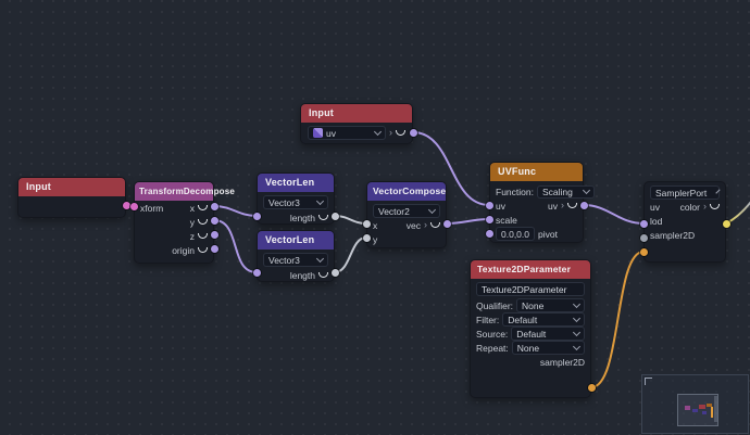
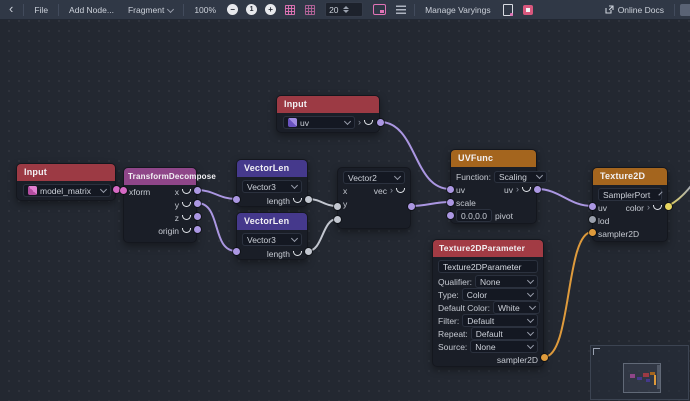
+ File
+ Add Node...
+ Fragment
+ 100%
+ 20
+ Manage Varyings
+ Online Docs
  Input
  uv
  Input
+ model_matrix
  TransformDecompose
  xform
  x
  y
  z
  origin
  VectorLen
  Vector3
  length
  VectorLen
  Vector3
  length
- VectorCompose
  Vector2
  x
  vec
  y
  UVFunc
  Function:
  Scaling
  uv
  uv
  scale
  0.0,0.0
  pivot
  Texture2DParameter
  Texture2DParameter
  Qualifier:
  None
+ Type:
+ Color
+ Default Color:
+ White
  Filter:
  Default
- Source:
+ Repeat:
  Default
- Repeat:
+ Source:
  None
  sampler2D
+ Texture2D
  SamplerPort
  uv
  color
  lod
  sampler2D
